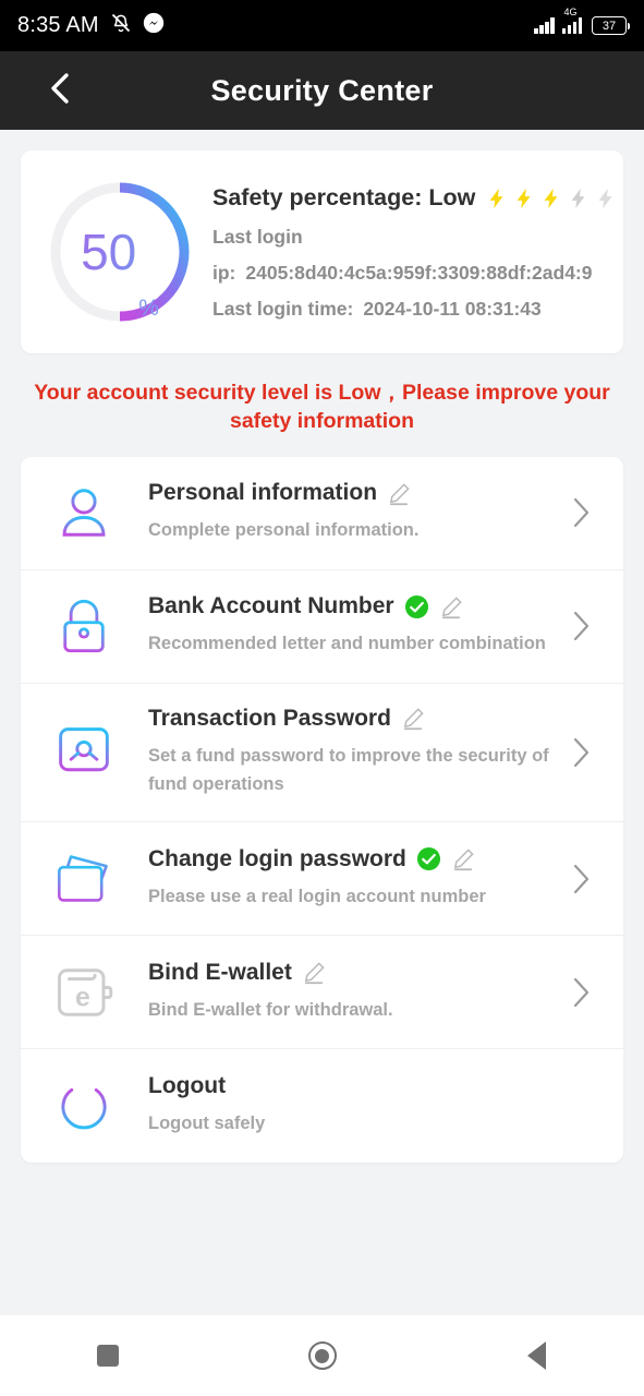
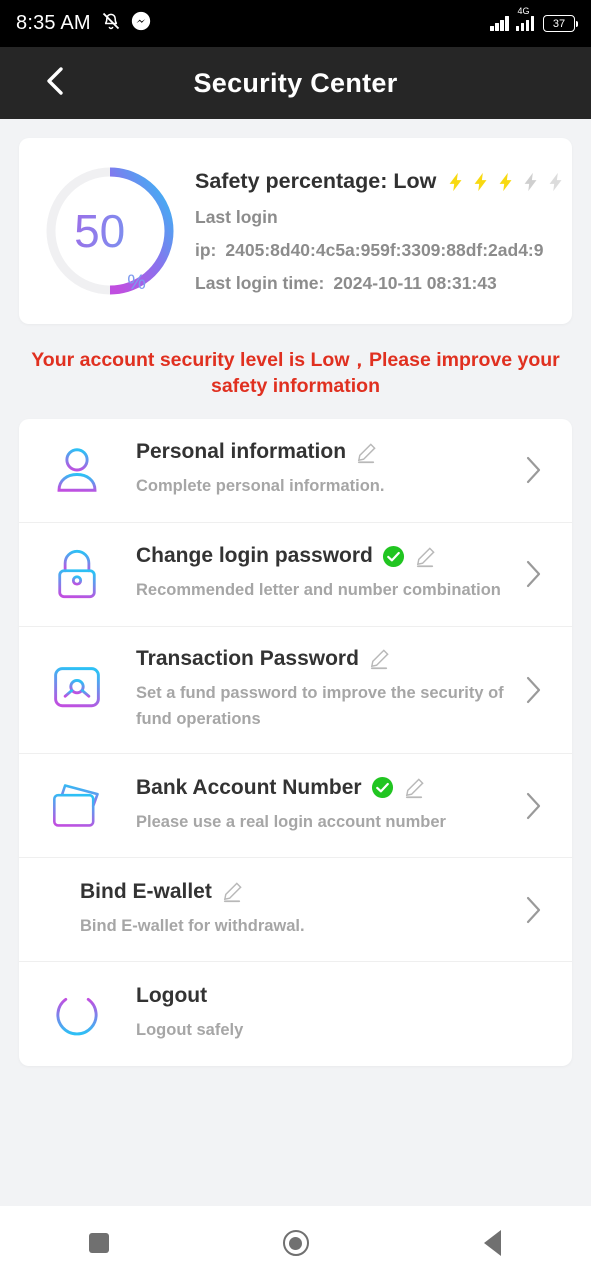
  8:35 AM
  4G
  37
  Security Center
  50
  %
  Safety percentage: Low
  Last login
  ip: 2405:8d40:4c5a:959f:3309:88df:2ad4:9
  Last login time: 2024-10-11 08:31:43
  Your account security level is Low，Please improve your safety information
  Personal information
  Complete personal information.
- Bank Account Number
+ Change login password
  Recommended letter and number combination
  Transaction Password
  Set a fund password to improve the security of fund operations
- Change login password
+ Bank Account Number
  Please use a real login account number
- e
  Bind E-wallet
  Bind E-wallet for withdrawal.
  Logout
  Logout safely
